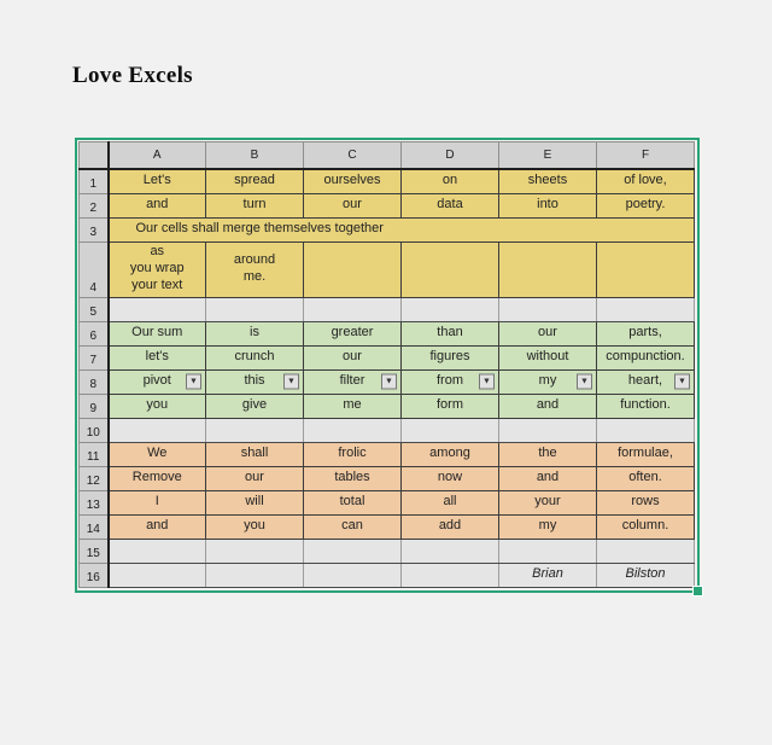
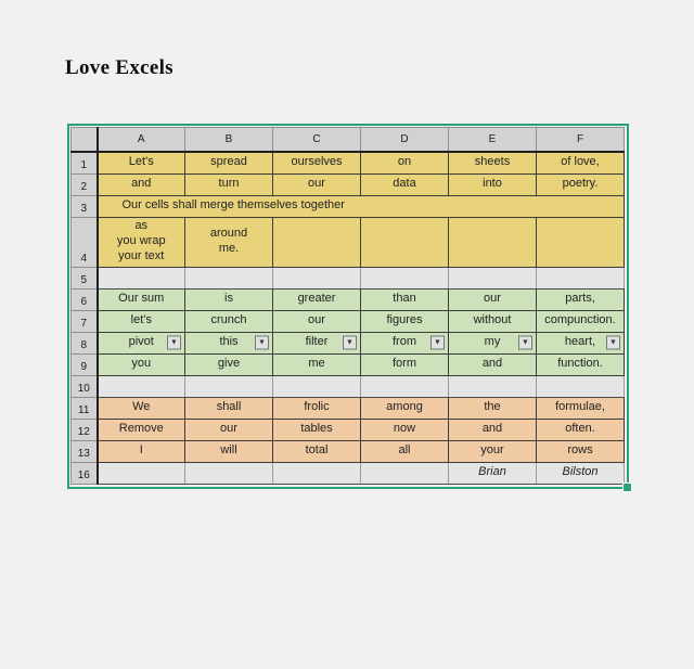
  Love Excels
  	A	B	C	D	E	F
  1	Let's	spread	ourselves	on	sheets	of love,
  2	and	turn	our	data	into	poetry.
  3	Our cells shall merge themselves together
  4	as you wrap your text	around me.
  5
  6	Our sum	is	greater	than	our	parts,
  7	let's	crunch	our	figures	without	compunction.
  8	pivot	this	filter	from	my	heart,
  9	you	give	me	form	and	function.
  10
  11	We	shall	frolic	among	the	formulae,
  12	Remove	our	tables	now	and	often.
  13	I	will	total	all	your	rows
- 14	and	you	can	add	my	column.
- 15
  16					Brian	Bilston
